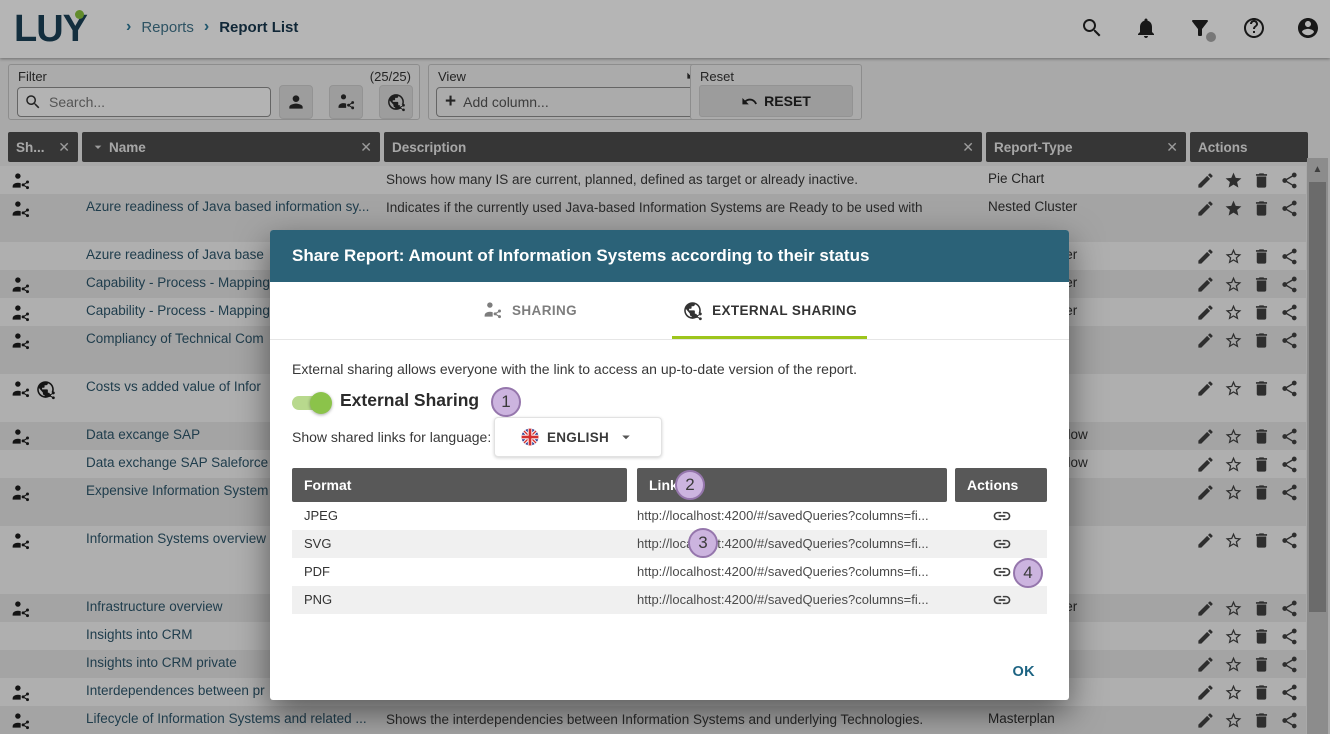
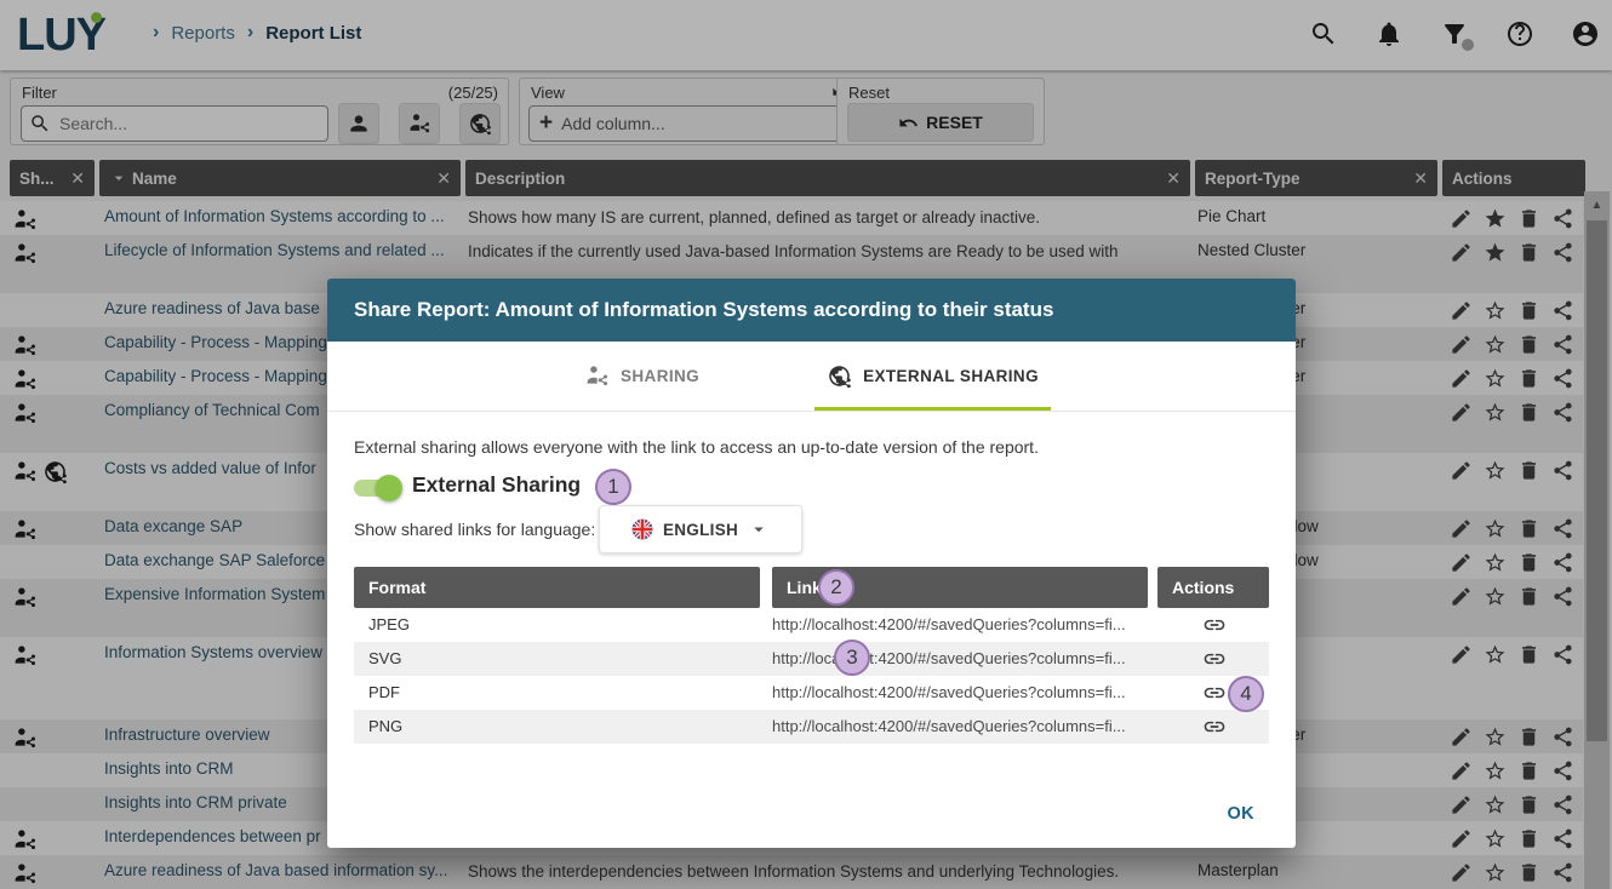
  LUY
  ›
  Reports
  ›
  Report List
  Filter
  (25/25)
  Search...
  View
  +
  Add column...
  Reset
  RESET
  Sh...
  ✕
  Name
  ✕
  Description
  ✕
  Report-Type
  ✕
  Actions
+ Amount of Information Systems according to ...
  Shows how many IS are current, planned, defined as target or already inactive.
  Pie Chart
- Azure readiness of Java based information sy...
+ Lifecycle of Information Systems and related ...
  Indicates if the currently used Java-based Information Systems are Ready to be used with
  Nested Cluster
  Azure readiness of Java base
  Capability - Process - Mapping
  Capability - Process - Mapping
  Compliancy of Technical Com
  Costs vs added value of Infor
  Data excange SAP
  Data exchange SAP Saleforce
  Expensive Information System
  Information Systems overview
  Infrastructure overview
  Insights into CRM
  Insights into CRM private
  Interdependences between pr
- Lifecycle of Information Systems and related ...
+ Azure readiness of Java based information sy...
  Shows the interdependencies between Information Systems and underlying Technologies.
  Masterplan
  ▲
  Share Report: Amount of Information Systems according to their status
  SHARING
  EXTERNAL SHARING
  External sharing allows everyone with the link to access an up-to-date version of the report.
  External Sharing
  Show shared links for language:
  ENGLISH
  Format
  Link
  Actions
  JPEG
  http://localhost:4200/#/savedQueries?columns=fi...
  SVG
  http://loct:4200/#/savedQueries?columns=fi...
  PDF
  http://localhost:4200/#/savedQueries?columns=fi...
  PNG
  http://localhost:4200/#/savedQueries?columns=fi...
  OK
  1
  2
  3
  4
